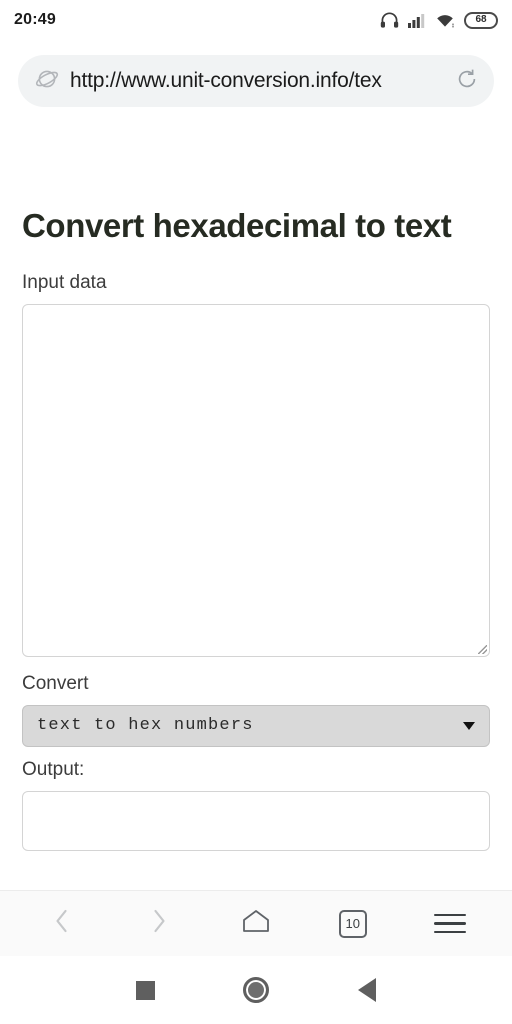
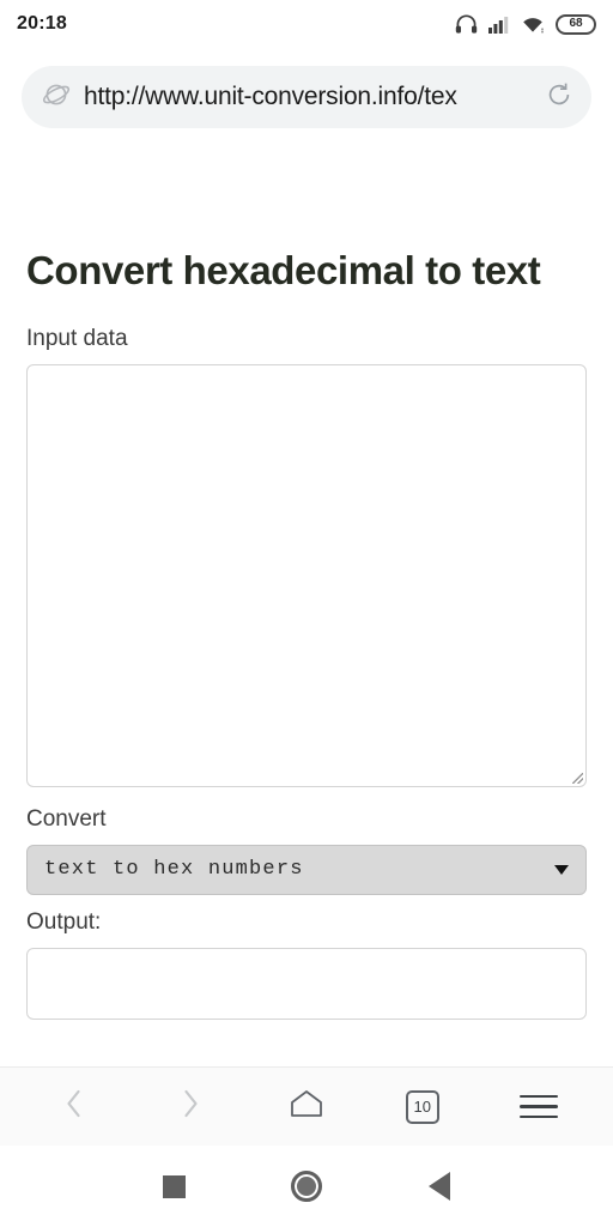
- 20:49
+ 20:18
  68
  http://www.unit-conversion.info/tex
  Convert hexadecimal to text
  Input data
  Convert
  text to hex numbers
  Output:
  10
